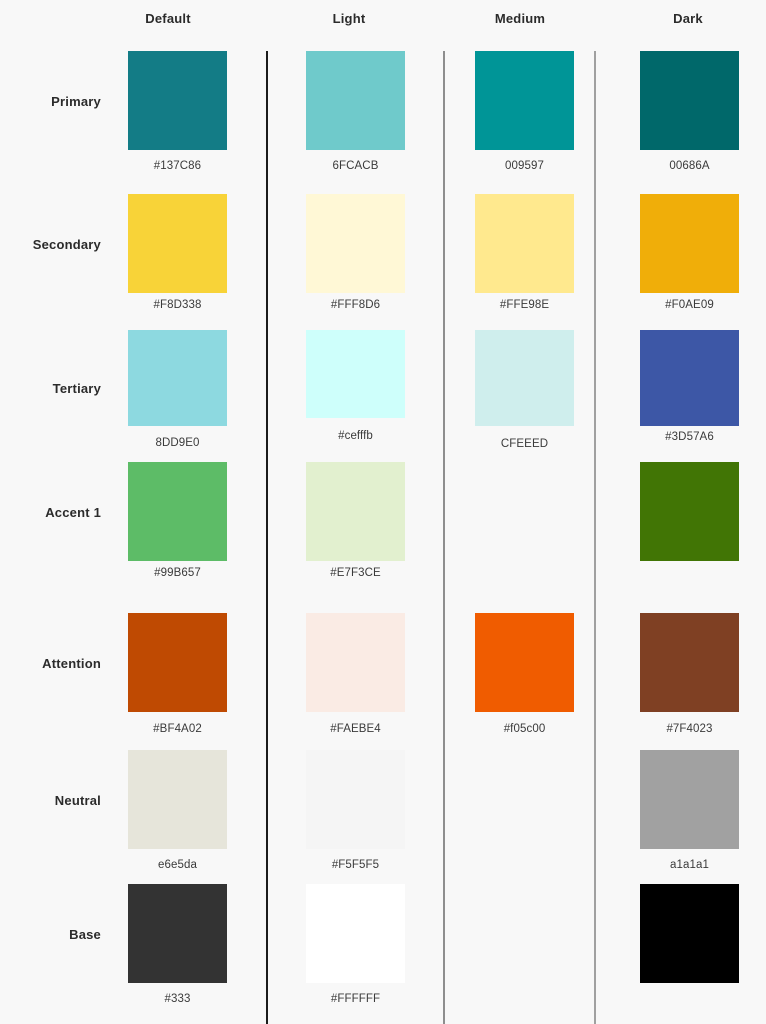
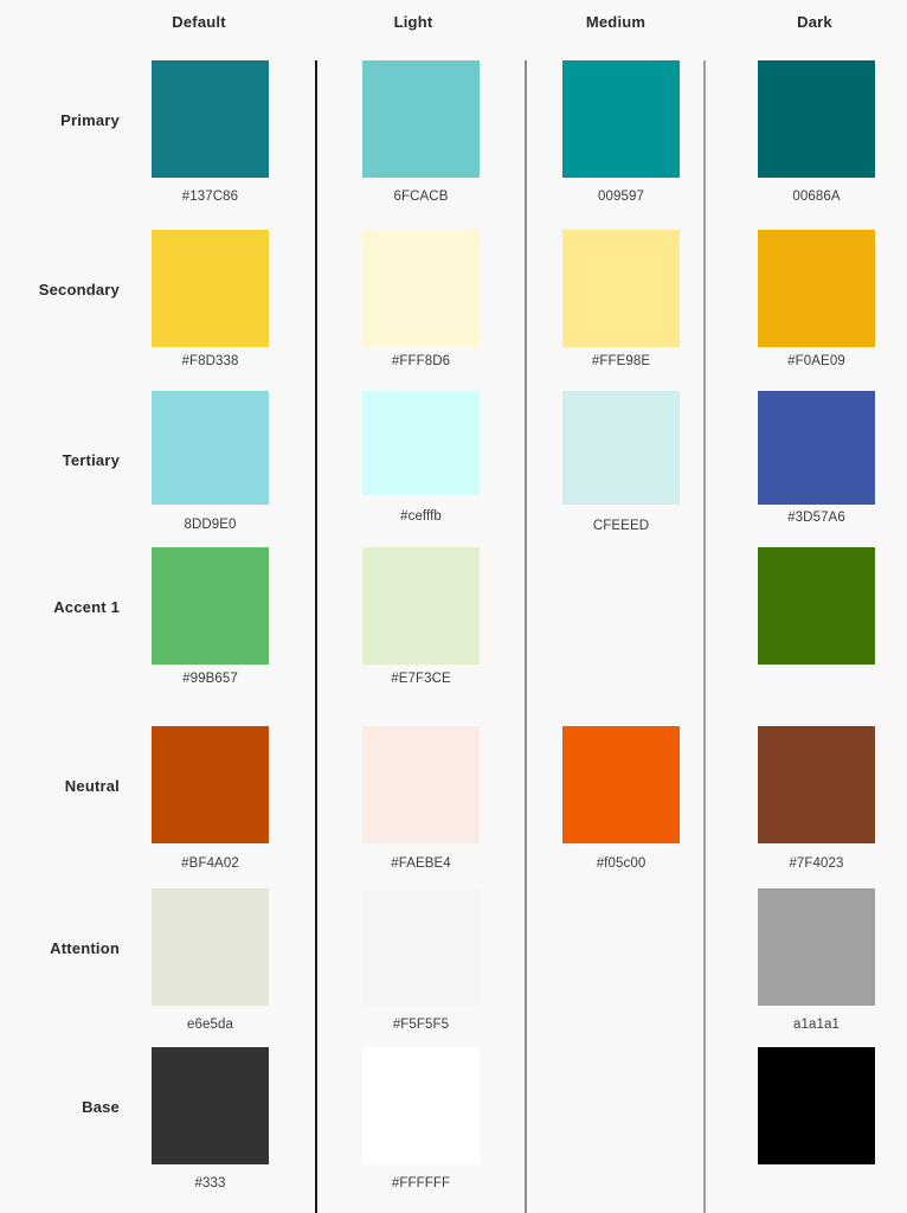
  Default
  Light
  Medium
  Dark
  Primary
  #137C86
  6FCACB
  009597
  00686A
  Secondary
  #F8D338
  #FFF8D6
  #FFE98E
  #F0AE09
  Tertiary
  8DD9E0
  #cefffb
  CFEEED
  #3D57A6
  Accent 1
  #99B657
  #E7F3CE
- Attention
+ Neutral
  #BF4A02
  #FAEBE4
  #f05c00
  #7F4023
- Neutral
+ Attention
  e6e5da
  #F5F5F5
  a1a1a1
  Base
  #333
  #FFFFFF
